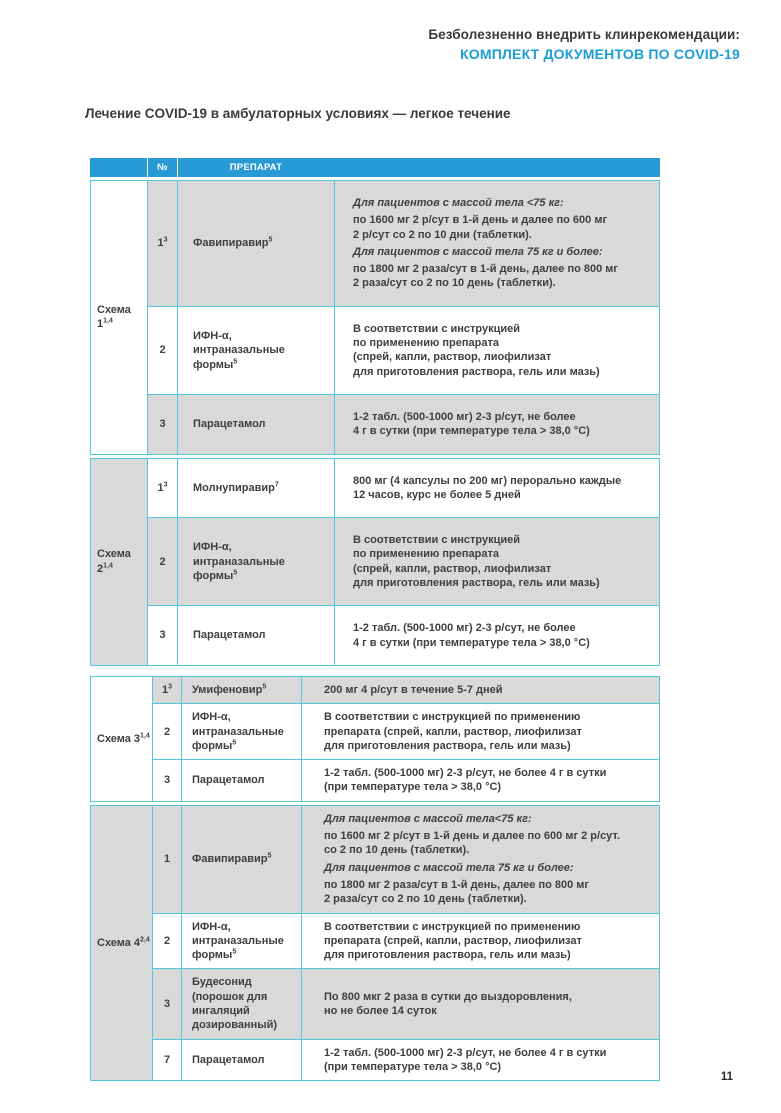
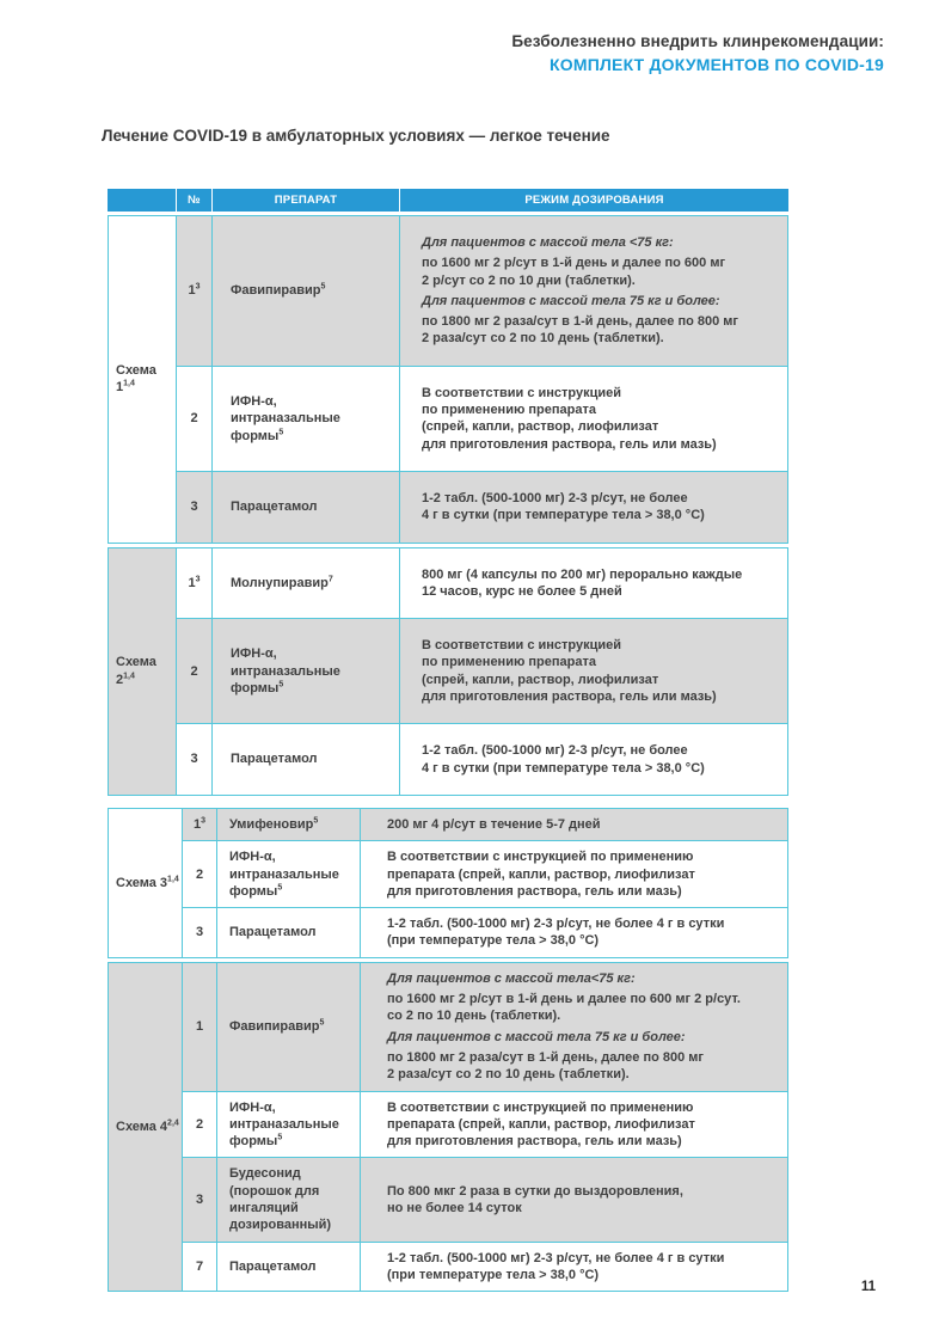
  Безболезненно внедрить клинрекомендации:
  КОМПЛЕКТ ДОКУМЕНТОВ ПО COVID-19
  Лечение COVID-19 в амбулаторных условиях — легкое течение
  №
  ПРЕПАРАТ
+ РЕЖИМ ДОЗИРОВАНИЯ
  Фавипиравир
  Для пациентов с массой тела <75 кг:
  по 1600 мг 2 р/сут в 1-й день и далее по 600 мг
  2 р/сут со 2 по 10 дни (таблетки).
  Для пациентов с массой тела 75 кг и более:
  по 1800 мг 2 раза/сут в 1-й день, далее по 800 мг
  2 раза/сут со 2 по 10 день (таблетки).
  2
  ИФН-α,
  интраназальные формы
  В соответствии с инструкцией
  по применению препарата
  (спрей, капли, раствор, лиофилизат
  для приготовления раствора, гель или мазь)
  3
  Парацетамол
  1-2 табл. (500-1000 мг) 2-3 р/сут, не более
  4 г в сутки (при температуре тела > 38,0 °С)
  Молнупиравир
  800 мг (4 капсулы по 200 мг) перорально каждые
  12 часов, курс не более 5 дней
  2
  ИФН-α,
  интраназальные формы
  В соответствии с инструкцией
  по применению препарата
  (спрей, капли, раствор, лиофилизат
  для приготовления раствора, гель или мазь)
  3
  Парацетамол
  1-2 табл. (500-1000 мг) 2-3 р/сут, не более
  4 г в сутки (при температуре тела > 38,0 °С)
  Умифеновир
  200 мг 4 р/сут в течение 5-7 дней
  2
  ИФН-α,
  интраназальные
  формы
  В соответствии с инструкцией по применению
  препарата (спрей, капли, раствор, лиофилизат
  для приготовления раствора, гель или мазь)
  3
  Парацетамол
  1-2 табл. (500-1000 мг) 2-3 р/сут, не более 4 г в сутки
  (при температуре тела > 38,0 °С)
  1
  Фавипиравир
  Для пациентов с массой тела<75 кг:
  по 1600 мг 2 р/сут в 1-й день и далее по 600 мг 2 р/сут.
  со 2 по 10 день (таблетки).
  Для пациентов с массой тела 75 кг и более:
  по 1800 мг 2 раза/сут в 1-й день, далее по 800 мг
  2 раза/сут со 2 по 10 день (таблетки).
  2
  ИФН-α,
  интраназальные
  формы
  В соответствии с инструкцией по применению
  препарата (спрей, капли, раствор, лиофилизат
  для приготовления раствора, гель или мазь)
  3
  Будесонид
  (порошок для
  ингаляций
  дозированный)
  По 800 мкг 2 раза в сутки до выздоровления,
  но не более 14 суток
  7
  Парацетамол
  1-2 табл. (500-1000 мг) 2-3 р/сут, не более 4 г в сутки
  (при температуре тела > 38,0 °С)
  11
